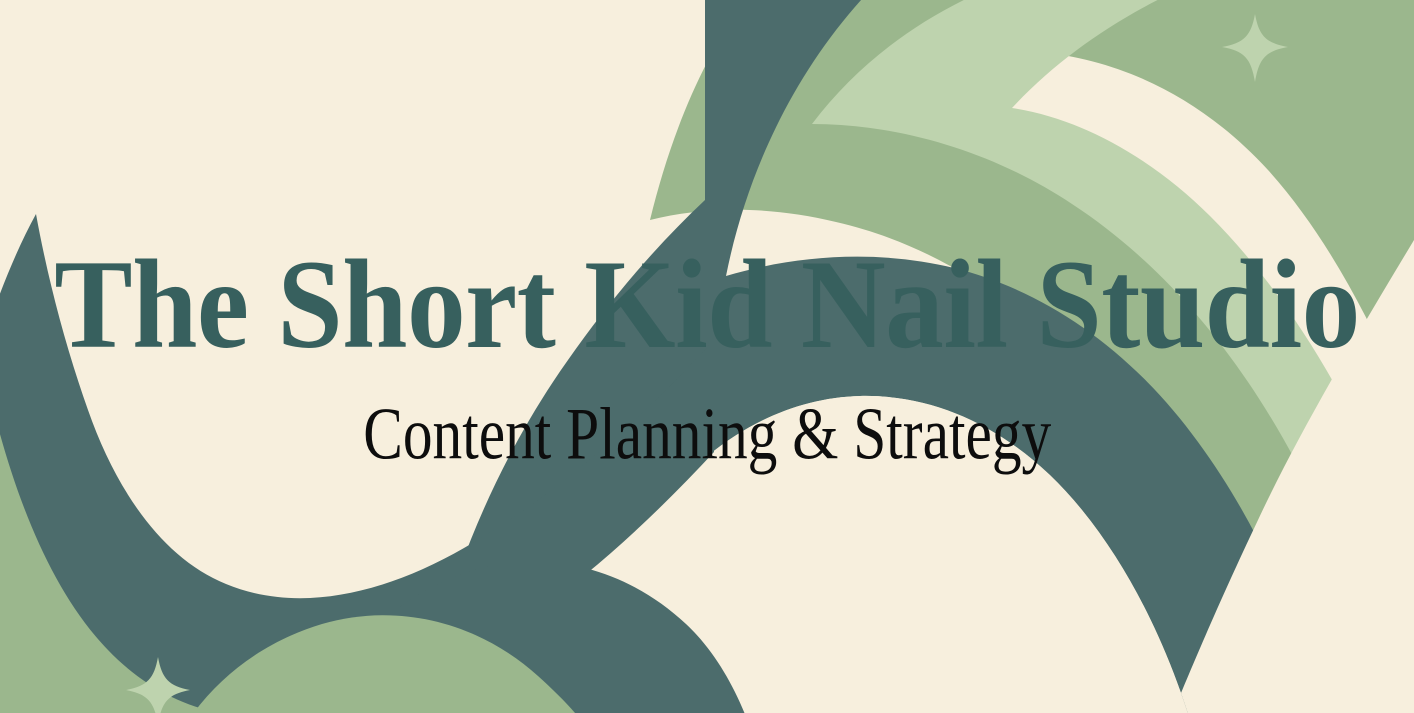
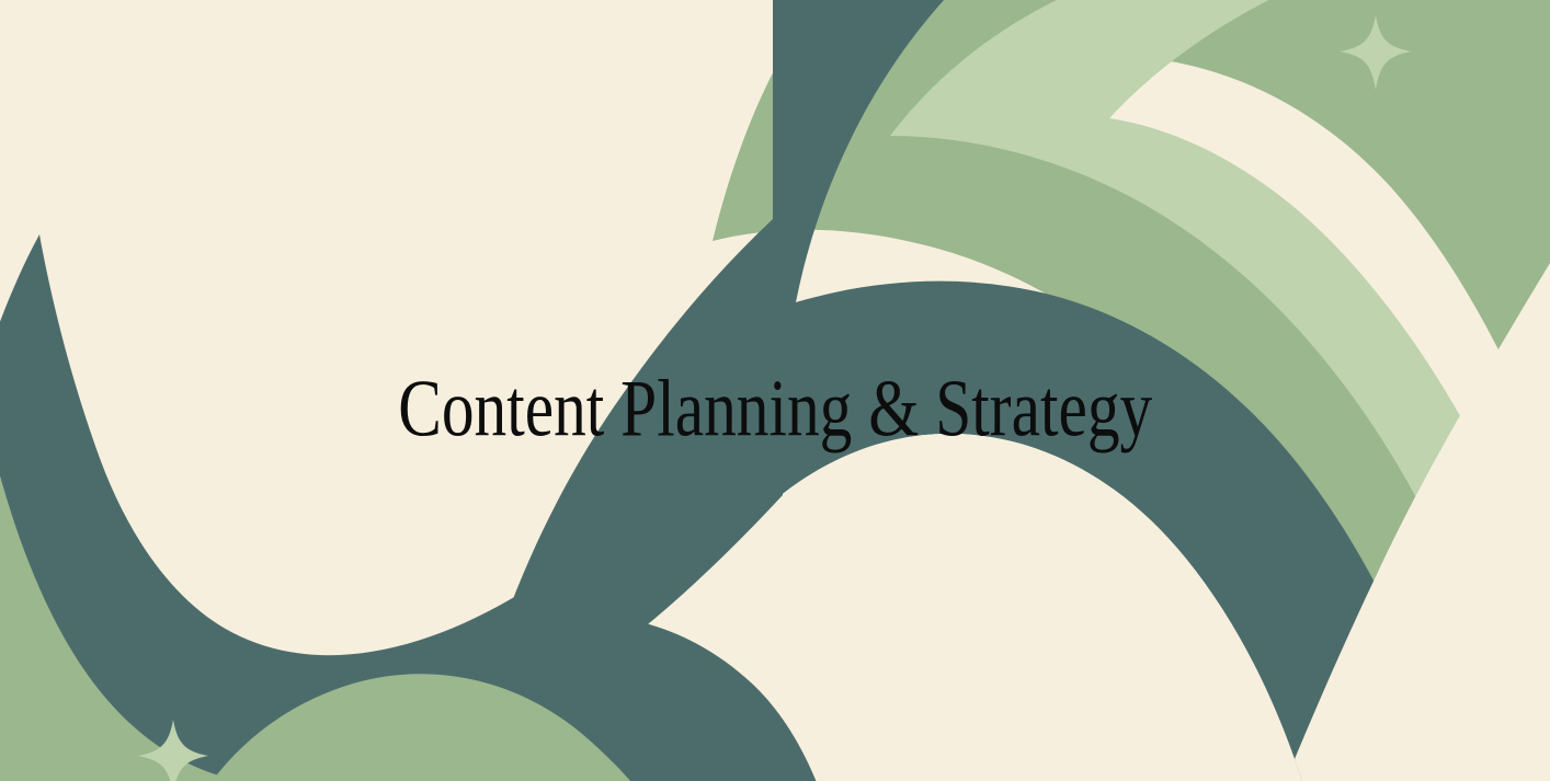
- The Short Kid Nail Studio
  Content Planning & Strategy
